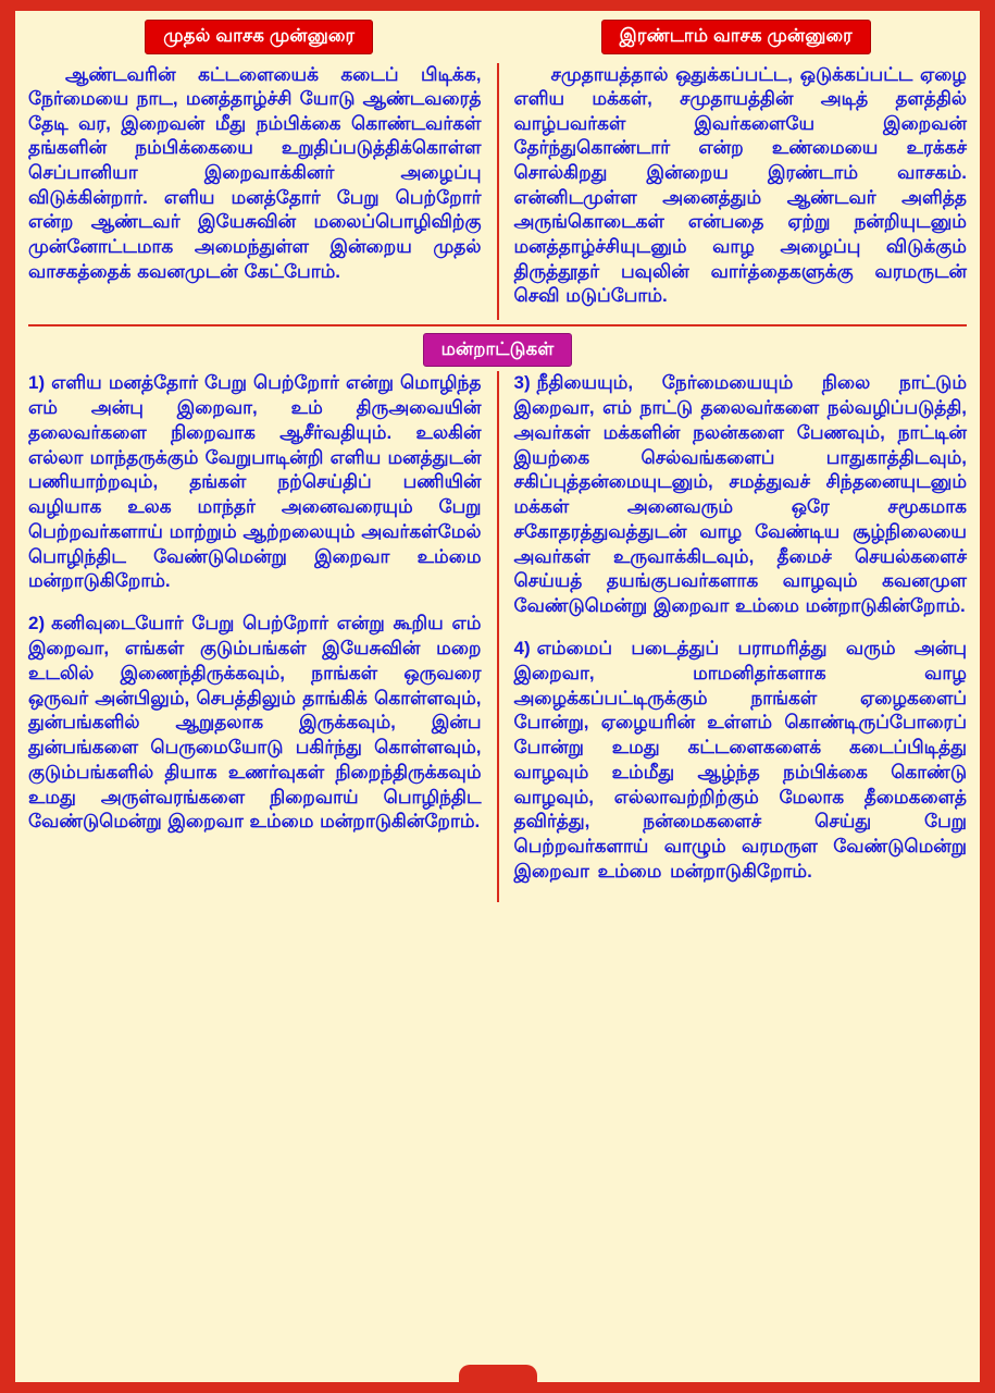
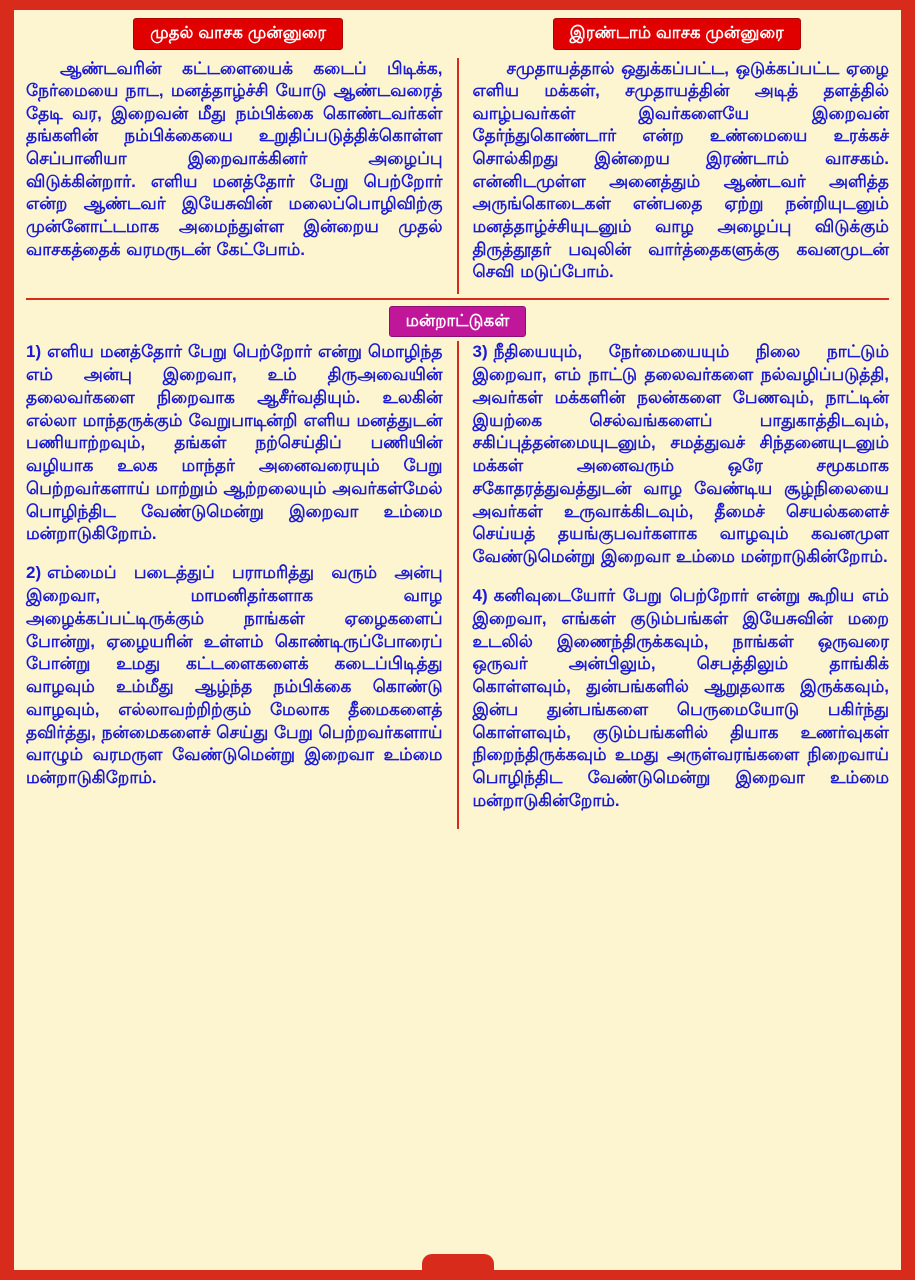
  முதல் வாசக முன்னுரை
  இரண்டாம் வாசக முன்னுரை
- ஆண்டவரின் கட்டளையைக் கடைப் பிடிக்க, நேர்மையை நாட, மனத்தாழ்ச்சி யோடு ஆண்டவரைத் தேடி வர, இறைவன் மீது நம்பிக்கை கொண்டவர்கள் தங்களின் நம்பிக்கையை உறுதிப்படுத்திக்கொள்ள செப்பானியா இறைவாக்கினர் அழைப்பு விடுக்கின்றார். எளிய மனத்தோர் பேறு பெற்றோர் என்ற ஆண்டவர் இயேசுவின் மலைப்பொழிவிற்கு முன்னோட்டமாக அமைந்துள்ள இன்றைய முதல் வாசகத்தைக் கவனமுடன் கேட்போம்.
+ ஆண்டவரின் கட்டளையைக் கடைப் பிடிக்க, நேர்மையை நாட, மனத்தாழ்ச்சி யோடு ஆண்டவரைத் தேடி வர, இறைவன் மீது நம்பிக்கை கொண்டவர்கள் தங்களின் நம்பிக்கையை உறுதிப்படுத்திக்கொள்ள செப்பானியா இறைவாக்கினர் அழைப்பு விடுக்கின்றார். எளிய மனத்தோர் பேறு பெற்றோர் என்ற ஆண்டவர் இயேசுவின் மலைப்பொழிவிற்கு முன்னோட்டமாக அமைந்துள்ள இன்றைய முதல் வாசகத்தைக் வரமருடன் கேட்போம்.
- சமுதாயத்தால் ஒதுக்கப்பட்ட, ஒடுக்கப்பட்ட ஏழை எளிய மக்கள், சமுதாயத்தின் அடித் தளத்தில் வாழ்பவர்கள் இவர்களையே இறைவன் தேர்ந்துகொண்டார் என்ற உண்மையை உரக்கச் சொல்கிறது இன்றைய இரண்டாம் வாசகம். என்னிடமுள்ள அனைத்தும் ஆண்டவர் அளித்த அருங்கொடைகள் என்பதை ஏற்று நன்றியுடனும் மனத்தாழ்ச்சியுடனும் வாழ அழைப்பு விடுக்கும் திருத்தூதர் பவுலின் வார்த்தைகளுக்கு வரமருடன் செவி மடுப்போம்.
+ சமுதாயத்தால் ஒதுக்கப்பட்ட, ஒடுக்கப்பட்ட ஏழை எளிய மக்கள், சமுதாயத்தின் அடித் தளத்தில் வாழ்பவர்கள் இவர்களையே இறைவன் தேர்ந்துகொண்டார் என்ற உண்மையை உரக்கச் சொல்கிறது இன்றைய இரண்டாம் வாசகம். என்னிடமுள்ள அனைத்தும் ஆண்டவர் அளித்த அருங்கொடைகள் என்பதை ஏற்று நன்றியுடனும் மனத்தாழ்ச்சியுடனும் வாழ அழைப்பு விடுக்கும் திருத்தூதர் பவுலின் வார்த்தைகளுக்கு கவனமுடன் செவி மடுப்போம்.
  மன்றாட்டுகள்
  1) எளிய மனத்தோர் பேறு பெற்றோர் என்று மொழிந்த எம் அன்பு இறைவா, உம் திருஅவையின் தலைவர்களை நிறைவாக ஆசீர்வதியும். உலகின் எல்லா மாந்தருக்கும் வேறுபாடின்றி எளிய மனத்துடன் பணியாற்றவும், தங்கள் நற்செய்திப் பணியின் வழியாக உலக மாந்தர் அனைவரையும் பேறு பெற்றவர்களாய் மாற்றும் ஆற்றலையும் அவர்கள்மேல் பொழிந்திட வேண்டுமென்று இறைவா உம்மை மன்றாடுகிறோம்.
- 2) கனிவுடையோர் பேறு பெற்றோர் என்று கூறிய எம் இறைவா, எங்கள் குடும்பங்கள் இயேசுவின் மறை உடலில் இணைந்திருக்கவும், நாங்கள் ஒருவரை ஒருவர் அன்பிலும், செபத்திலும் தாங்கிக் கொள்ளவும், துன்பங்களில் ஆறுதலாக இருக்கவும், இன்ப துன்பங்களை பெருமையோடு பகிர்ந்து கொள்ளவும், குடும்பங்களில் தியாக உணர்வுகள் நிறைந்திருக்கவும் உமது அருள்வரங்களை நிறைவாய் பொழிந்திட வேண்டுமென்று இறைவா உம்மை மன்றாடுகின்றோம்.
+ 2) எம்மைப் படைத்துப் பராமரித்து வரும் அன்பு இறைவா, மாமனிதர்களாக வாழ அழைக்கப்பட்டிருக்கும் நாங்கள் ஏழைகளைப் போன்று, ஏழையரின் உள்ளம் கொண்டிருப்போரைப் போன்று உமது கட்டளைகளைக் கடைப்பிடித்து வாழவும் உம்மீது ஆழ்ந்த நம்பிக்கை கொண்டு வாழவும், எல்லாவற்றிற்கும் மேலாக தீமைகளைத் தவிர்த்து, நன்மைகளைச் செய்து பேறு பெற்றவர்களாய் வாழும் வரமருள வேண்டுமென்று இறைவா உம்மை மன்றாடுகிறோம்.
  3) நீதியையும், நேர்மையையும் நிலை நாட்டும் இறைவா, எம் நாட்டு தலைவர்களை நல்வழிப்படுத்தி, அவர்கள் மக்களின் நலன்களை பேணவும், நாட்டின் இயற்கை செல்வங்களைப் பாதுகாத்திடவும், சகிப்புத்தன்மையுடனும், சமத்துவச் சிந்தனையுடனும் மக்கள் அனைவரும் ஒரே சமூகமாக சகோதரத்துவத்துடன் வாழ வேண்டிய சூழ்நிலையை அவர்கள் உருவாக்கிடவும், தீமைச் செயல்களைச் செய்யத் தயங்குபவர்களாக வாழவும் கவனமுள வேண்டுமென்று இறைவா உம்மை மன்றாடுகின்றோம்.
- 4) எம்மைப் படைத்துப் பராமரித்து வரும் அன்பு இறைவா, மாமனிதர்களாக வாழ அழைக்கப்பட்டிருக்கும் நாங்கள் ஏழைகளைப் போன்று, ஏழையரின் உள்ளம் கொண்டிருப்போரைப் போன்று உமது கட்டளைகளைக் கடைப்பிடித்து வாழவும் உம்மீது ஆழ்ந்த நம்பிக்கை கொண்டு வாழவும், எல்லாவற்றிற்கும் மேலாக தீமைகளைத் தவிர்த்து, நன்மைகளைச் செய்து பேறு பெற்றவர்களாய் வாழும் வரமருள வேண்டுமென்று இறைவா உம்மை மன்றாடுகிறோம்.
+ 4) கனிவுடையோர் பேறு பெற்றோர் என்று கூறிய எம் இறைவா, எங்கள் குடும்பங்கள் இயேசுவின் மறை உடலில் இணைந்திருக்கவும், நாங்கள் ஒருவரை ஒருவர் அன்பிலும், செபத்திலும் தாங்கிக் கொள்ளவும், துன்பங்களில் ஆறுதலாக இருக்கவும், இன்ப துன்பங்களை பெருமையோடு பகிர்ந்து கொள்ளவும், குடும்பங்களில் தியாக உணர்வுகள் நிறைந்திருக்கவும் உமது அருள்வரங்களை நிறைவாய் பொழிந்திட வேண்டுமென்று இறைவா உம்மை மன்றாடுகின்றோம்.
